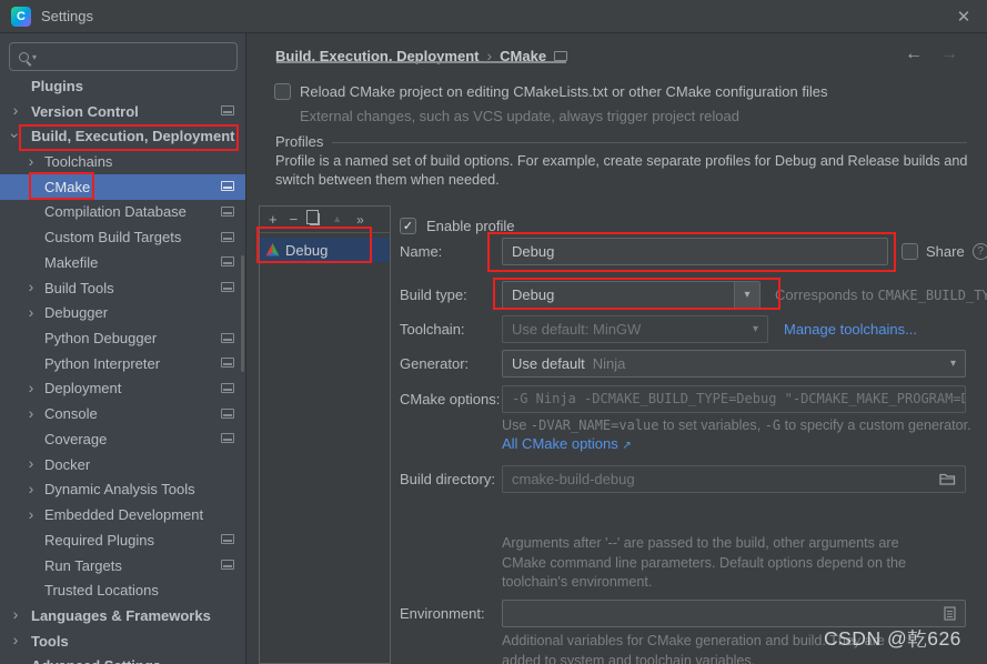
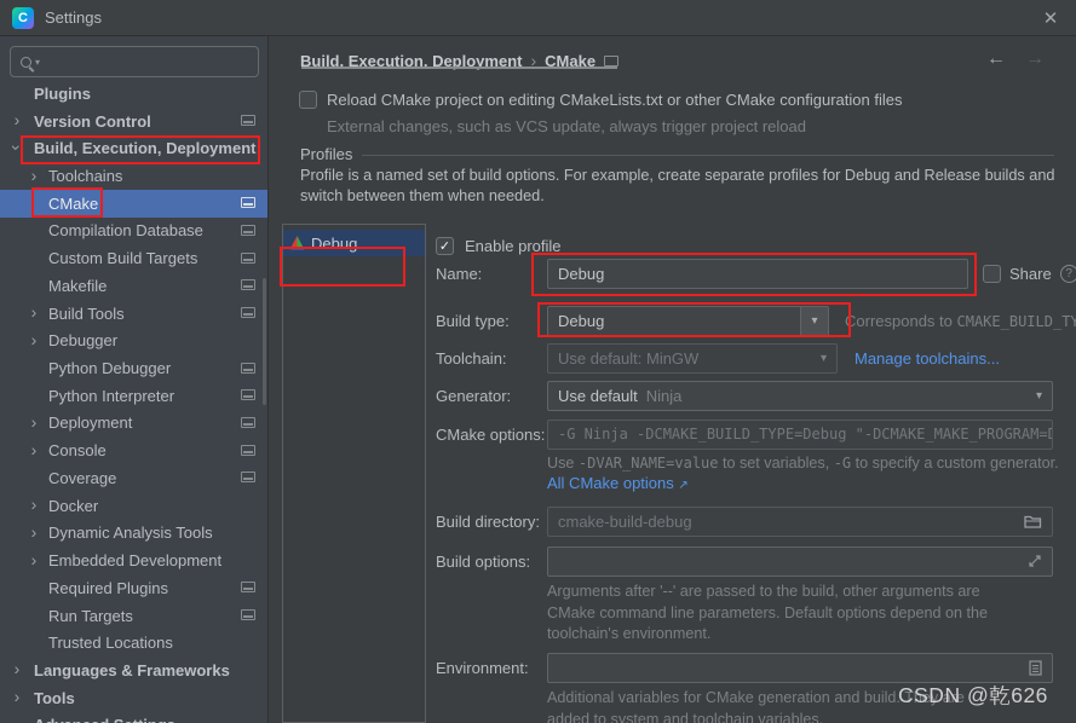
  C
  Settings
  ✕
  ▾
  Plugins
  ›
  Version Control
  Build, Execution, Deployment
  ›
  Toolchains
  CMake
  Compilation Database
  Custom Build Targets
  Makefile
  ›
  Build Tools
  ›
  Debugger
  Python Debugger
  Python Interpreter
  ›
  Deployment
  ›
  Console
  Coverage
  ›
  Docker
  ›
  Dynamic Analysis Tools
  ›
  Embedded Development
  Required Plugins
  Run Targets
  Trusted Locations
  ›
  Languages & Frameworks
  ›
  Tools
  Build, Execution, Deployment
  ›
  CMake
  ←
  →
  Reload CMake project on editing CMakeLists.txt or other CMake configuration files
  External changes, such as VCS update, always trigger project reload
  Profiles
  Profile is a named set of build options. For example, create separate profiles for Debug and Release builds and switch between them when needed.
- +
- −
- ▲
- »
  Debug
  ✓
  Enable profile
  Name:
  Debug
  Share
  ?
  Build type:
  Debug
  ▾
  Corresponds to CMAKE_BUILD_TY
  Toolchain:
  Use default: MinGW
  ▾
  Manage toolchains...
  Generator:
  Use default
  Ninja
  ▾
  CMake options:
  -G Ninja -DCMAKE_BUILD_TYPE=Debug "-DCMAKE_MAKE_PROGRAM=
  Use -DVAR_NAME=value to set variables, -G to specify a custom generator.
  All CMake options ↗
  Build directory:
  cmake-build-debug
+ Build options:
  Arguments after '--' are passed to the build, other arguments are CMake command line parameters. Default options depend on the toolchain's environment.
  Environment:
  Additional variables for CMake generation and build. They are added to system and toolchain variables.
  CSDN @乾626
